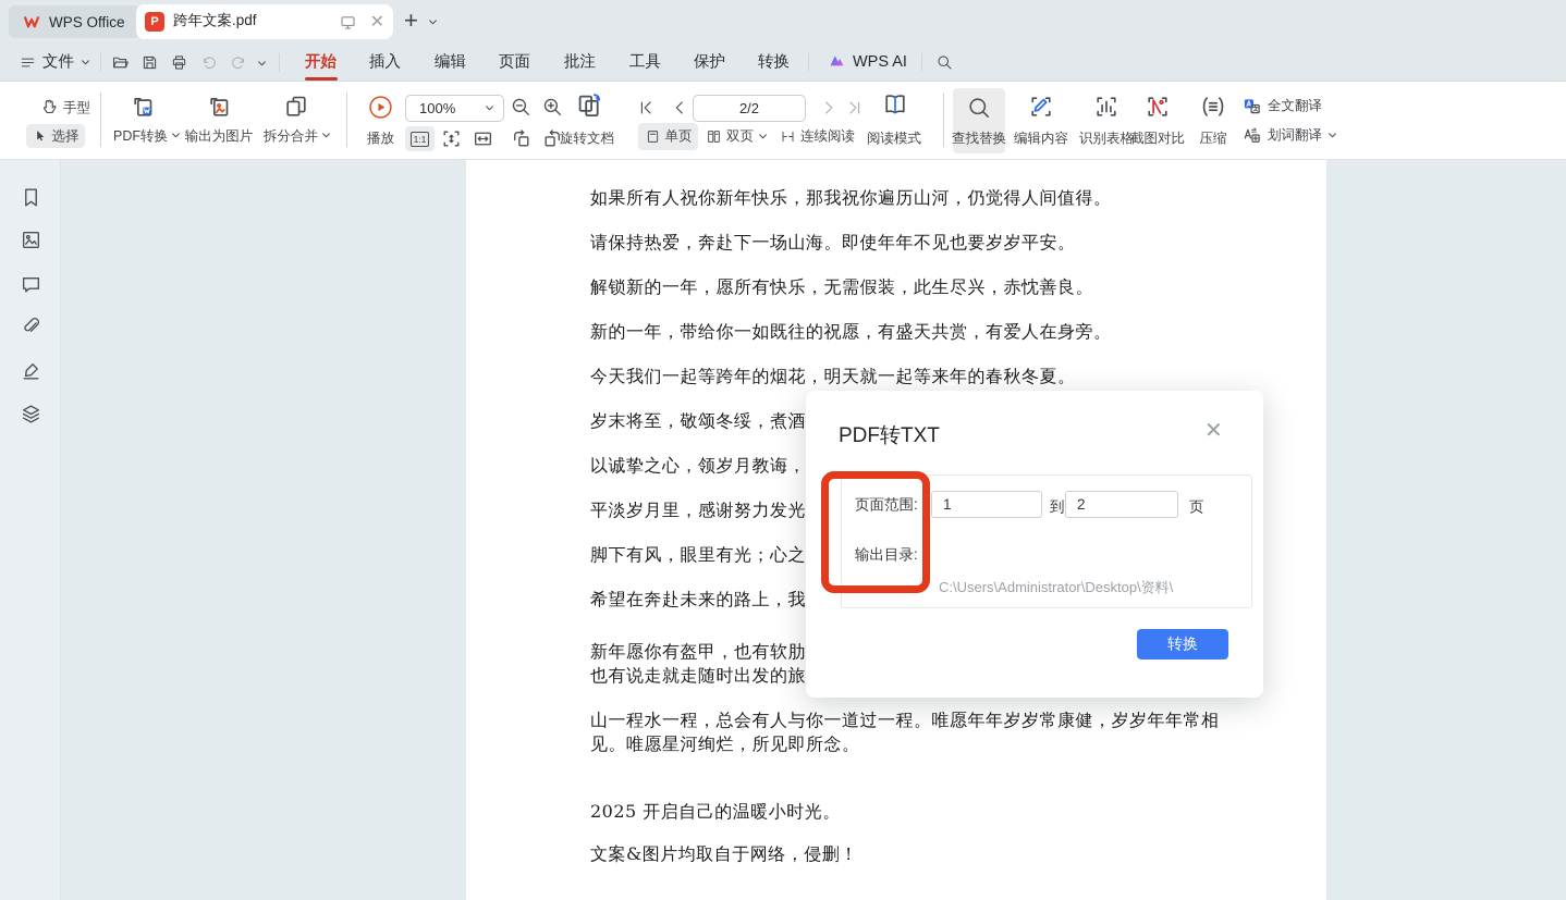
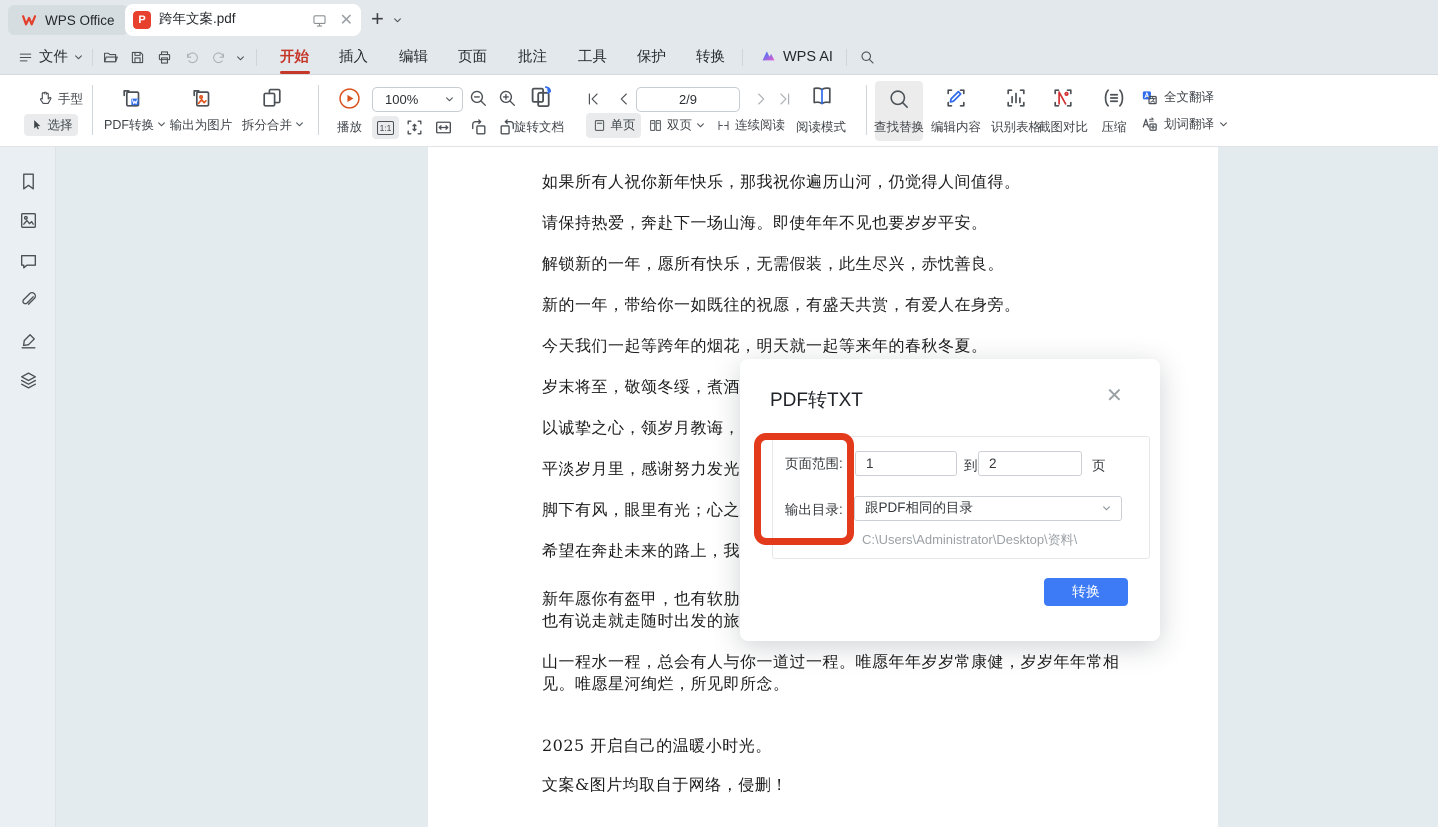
  WPS Office
  P
  跨年文案.pdf
  ✕
  +
  文件
  开始
  插入
  编辑
  页面
  批注
  工具
  保护
  转换
  WPS AI
  手型
  选择
  PDF转换
  输出为图片
  拆分合并
  播放
  100%
  1:1
  旋转文档
- 2/2
+ 2/9
  单页
  双页
  连续阅读
  阅读模式
  查找替换
  编辑内容
  识别表格
  截图对比
  压缩
  全文翻译
  划词翻译
  如果所有人祝你新年快乐，那我祝你遍历山河，仍觉得人间值得。
  请保持热爱，奔赴下一场山海。即使年年不见也要岁岁平安。
  解锁新的一年，愿所有快乐，无需假装，此生尽兴，赤忱善良。
  新的一年，带给你一如既往的祝愿，有盛天共赏，有爱人在身旁。
  今天我们一起等跨年的烟花，明天就一起等来年的春秋冬夏。
  岁末将至，敬颂冬绥，煮酒
  以诚挚之心，领岁月教诲，
  平淡岁月里，感谢努力发光
  脚下有风，眼里有光；心之
  希望在奔赴未来的路上，我
  新年愿你有盔甲，也有软肋
  也有说走就走随时出发的旅
  山一程水一程，总会有人与你一道过一程。唯愿年年岁岁常康健，岁岁年年常相
  见。唯愿星河绚烂，所见即所念。
  2025 开启自己的温暖小时光。
  文案&图片均取自于网络，侵删！
  PDF转TXT
  ✕
  页面范围:
  1
  到
  2
  页
  输出目录:
+ 跟PDF相同的目录
  C:\Users\Administrator\Desktop\资料\
  转换
